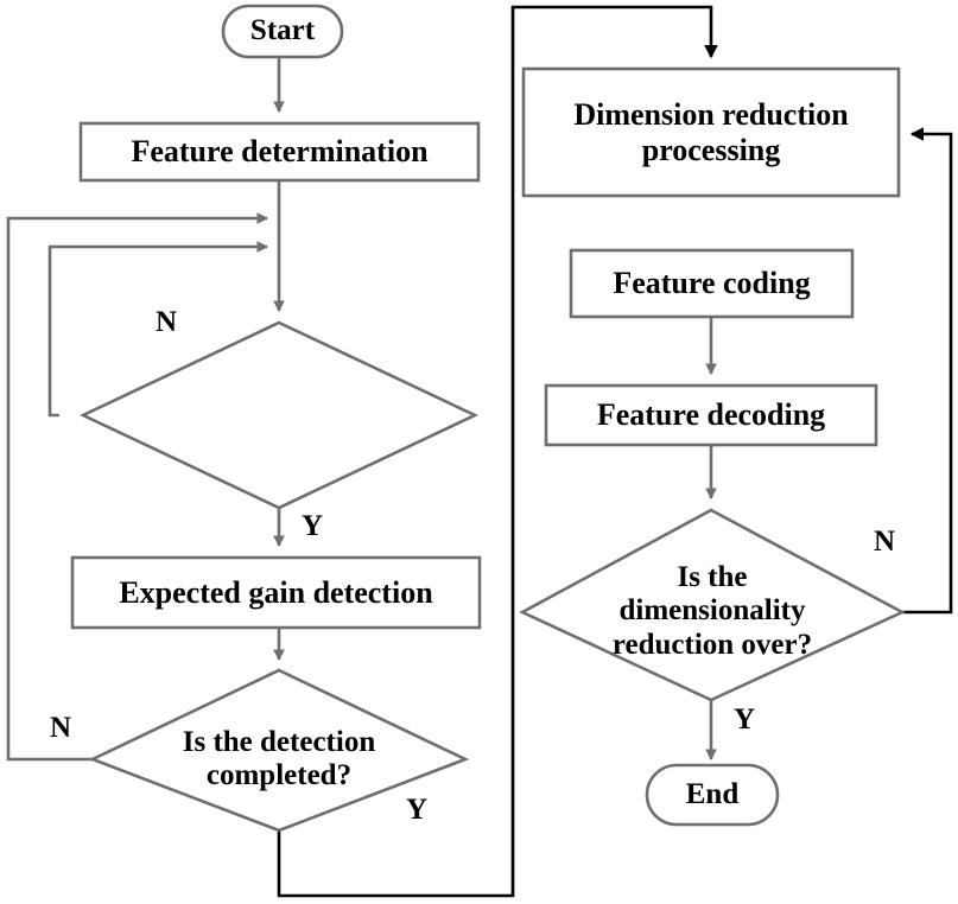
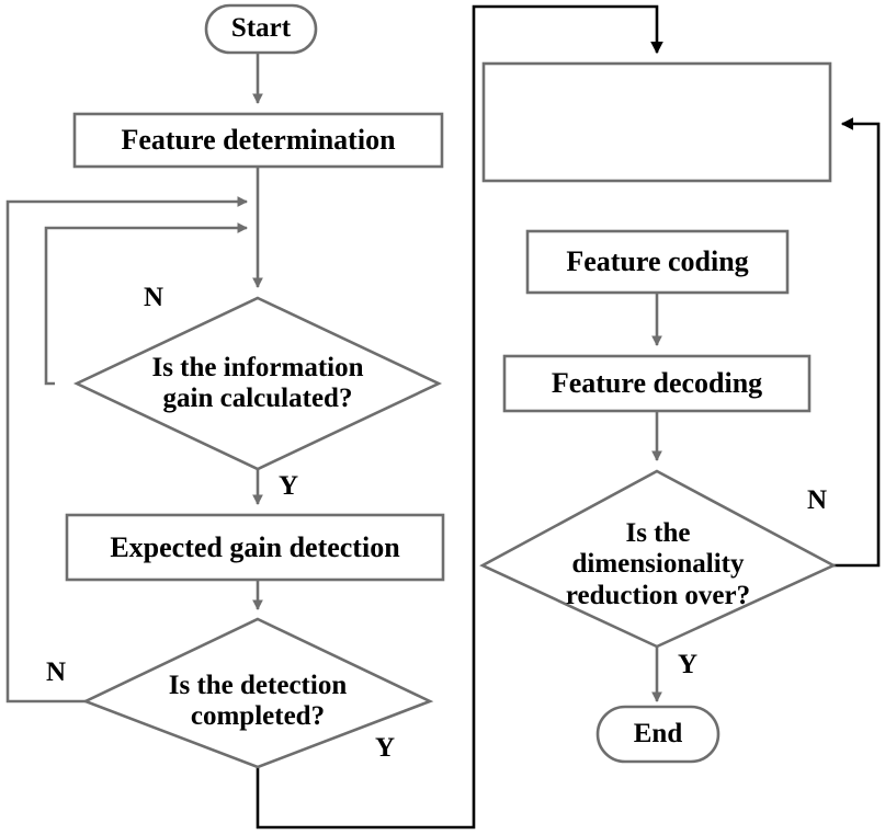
  Start
  Feature determination
+ Is the information
+ gain calculated?
  Expected gain detection
  Is the detection
  completed?
- Dimension reduction
- processing
  Feature coding
  Feature decoding
  Is the
  dimensionality
  reduction over?
  End
  N
  Y
  N
  Y
  N
  Y
